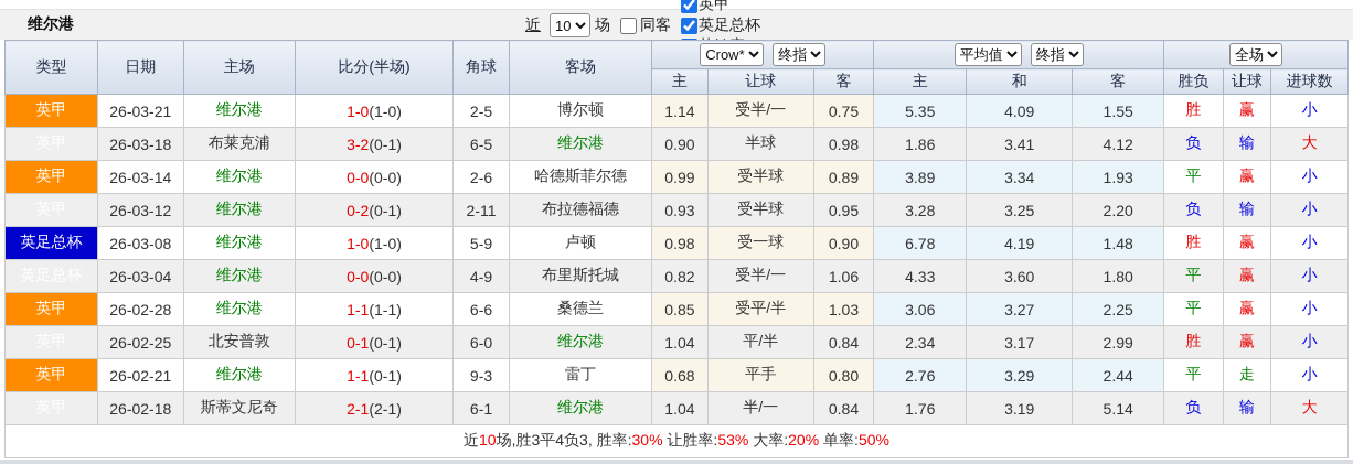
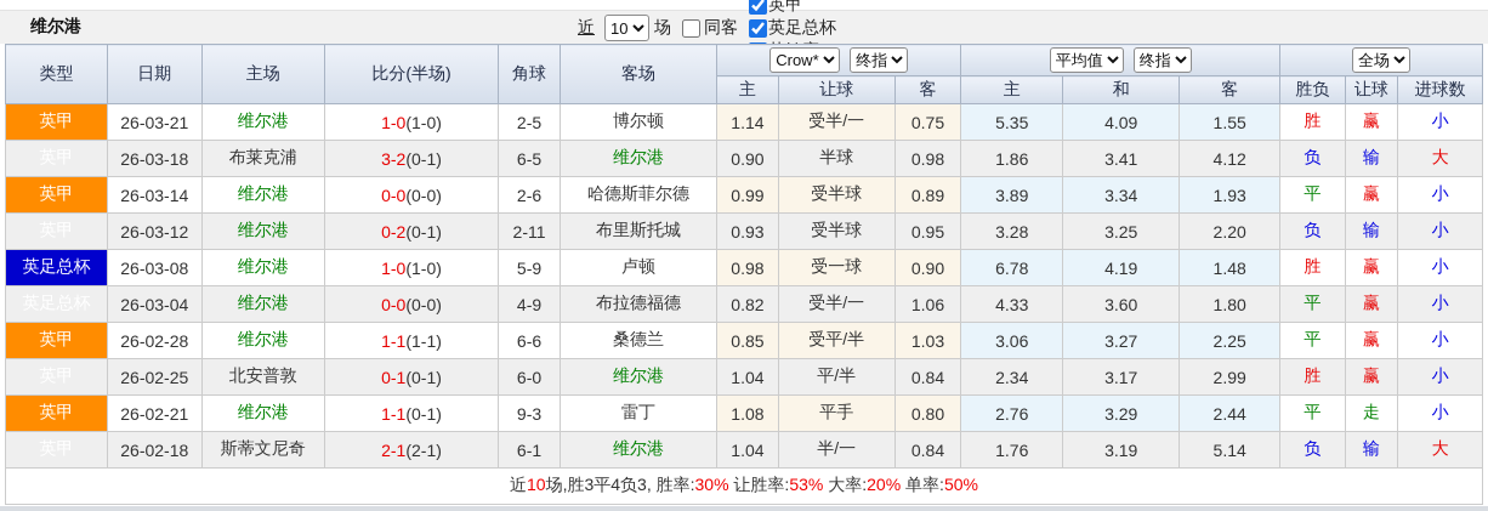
  维尔港
  近
  10
  场
  同客
  英甲
  英足总杯
  类型	日期	主场	比分(半场)	角球	客场	Crow* 终指	平均值 终指	全场
  主	让球	客	主	和	客	胜负	让球	进球数
  英甲	26-03-21	维尔港	1-0(1-0)	2-5	博尔顿	1.14	受半/一	0.75	5.35	4.09	1.55	胜	赢	小
  	26-03-18	布莱克浦	3-2(0-1)	6-5	维尔港	0.90	半球	0.98	1.86	3.41	4.12	负	输	大
  英甲	26-03-14	维尔港	0-0(0-0)	2-6	哈德斯菲尔德	0.99	受半球	0.89	3.89	3.34	1.93	平	赢	小
- 	26-03-12	维尔港	0-2(0-1)	2-11	布拉德福德	0.93	受半球	0.95	3.28	3.25	2.20	负	输	小
+ 	26-03-12	维尔港	0-2(0-1)	2-11	布里斯托城	0.93	受半球	0.95	3.28	3.25	2.20	负	输	小
  英足总杯	26-03-08	维尔港	1-0(1-0)	5-9	卢顿	0.98	受一球	0.90	6.78	4.19	1.48	胜	赢	小
- 	26-03-04	维尔港	0-0(0-0)	4-9	布里斯托城	0.82	受半/一	1.06	4.33	3.60	1.80	平	赢	小
+ 	26-03-04	维尔港	0-0(0-0)	4-9	布拉德福德	0.82	受半/一	1.06	4.33	3.60	1.80	平	赢	小
  英甲	26-02-28	维尔港	1-1(1-1)	6-6	桑德兰	0.85	受平/半	1.03	3.06	3.27	2.25	平	赢	小
  	26-02-25	北安普敦	0-1(0-1)	6-0	维尔港	1.04	平/半	0.84	2.34	3.17	2.99	胜	赢	小
- 英甲	26-02-21	维尔港	1-1(0-1)	9-3	雷丁	0.68	平手	0.80	2.76	3.29	2.44	平	走	小
+ 英甲	26-02-21	维尔港	1-1(0-1)	9-3	雷丁	1.08	平手	0.80	2.76	3.29	2.44	平	走	小
  	26-02-18	斯蒂文尼奇	2-1(2-1)	6-1	维尔港	1.04	半/一	0.84	1.76	3.19	5.14	负	输	大
  近10场,胜3平4负3, 胜率:30% 让胜率:53% 大率:20% 单率:50%
